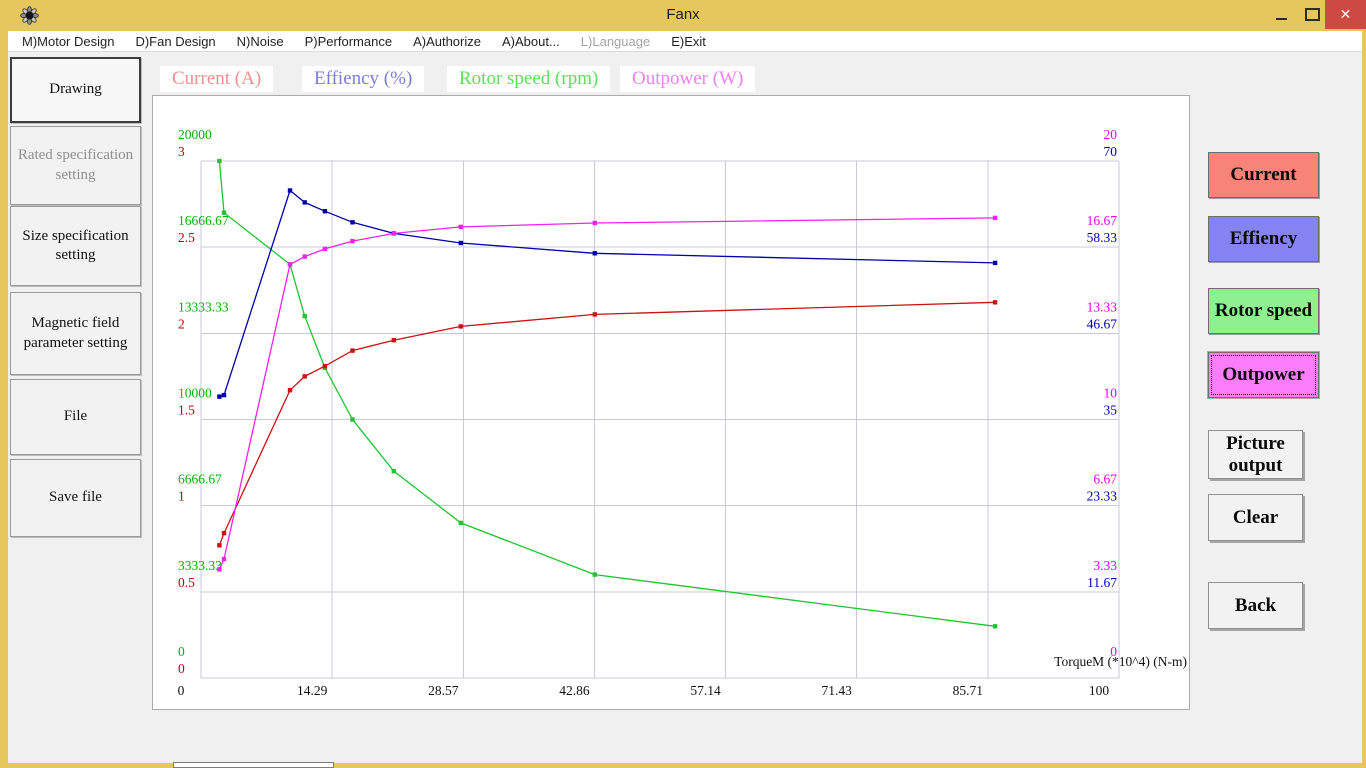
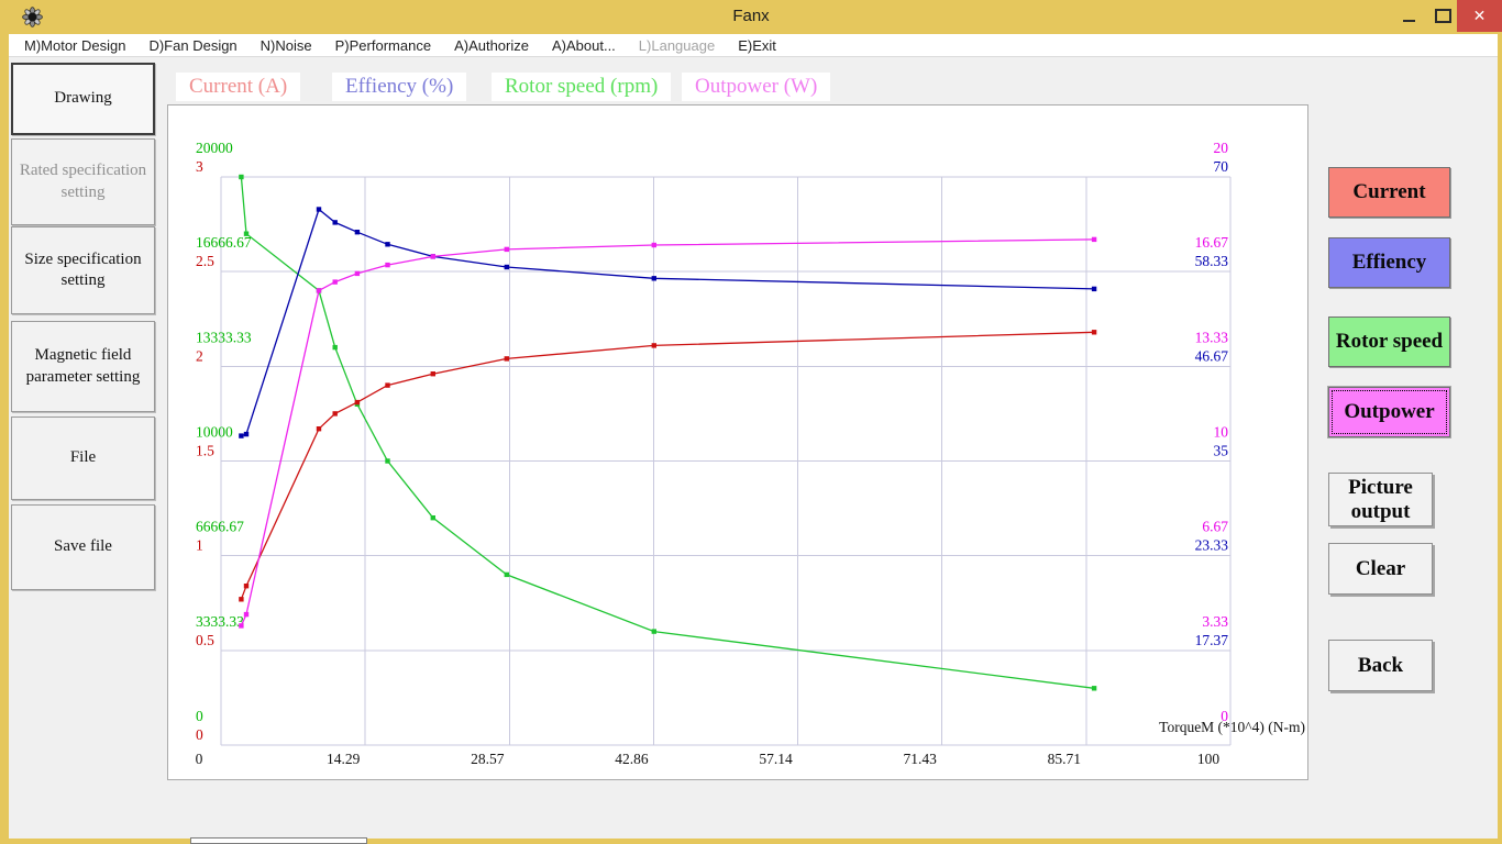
  Fanx
  ✕
  M)Motor Design
  D)Fan Design
  N)Noise
  P)Performance
  A)Authorize
  A)About...
  L)Language
  E)Exit
  Drawing
  Rated specification setting
  Size specification setting
  Magnetic field parameter setting
  File
  Save file
  20000
  3
  20
  70
  16666.67
  2.5
  16.67
  58.33
  13333.33
  2
  13.33
  46.67
  10000
  1.5
  10
  35
  6666.67
  1
  6.67
  23.33
  3333.33
  0.5
  3.33
- 11.67
+ 17.37
  0
  0
  0
  0
  14.29
  28.57
  42.86
  57.14
  71.43
  85.71
  100
  TorqueM (*10^4) (N-m)
  Current (A)
  Effiency (%)
  Rotor speed (rpm)
  Outpower (W)
  Current
  Effiency
  Rotor speed
  Outpower
  Picture output
  Clear
  Back
